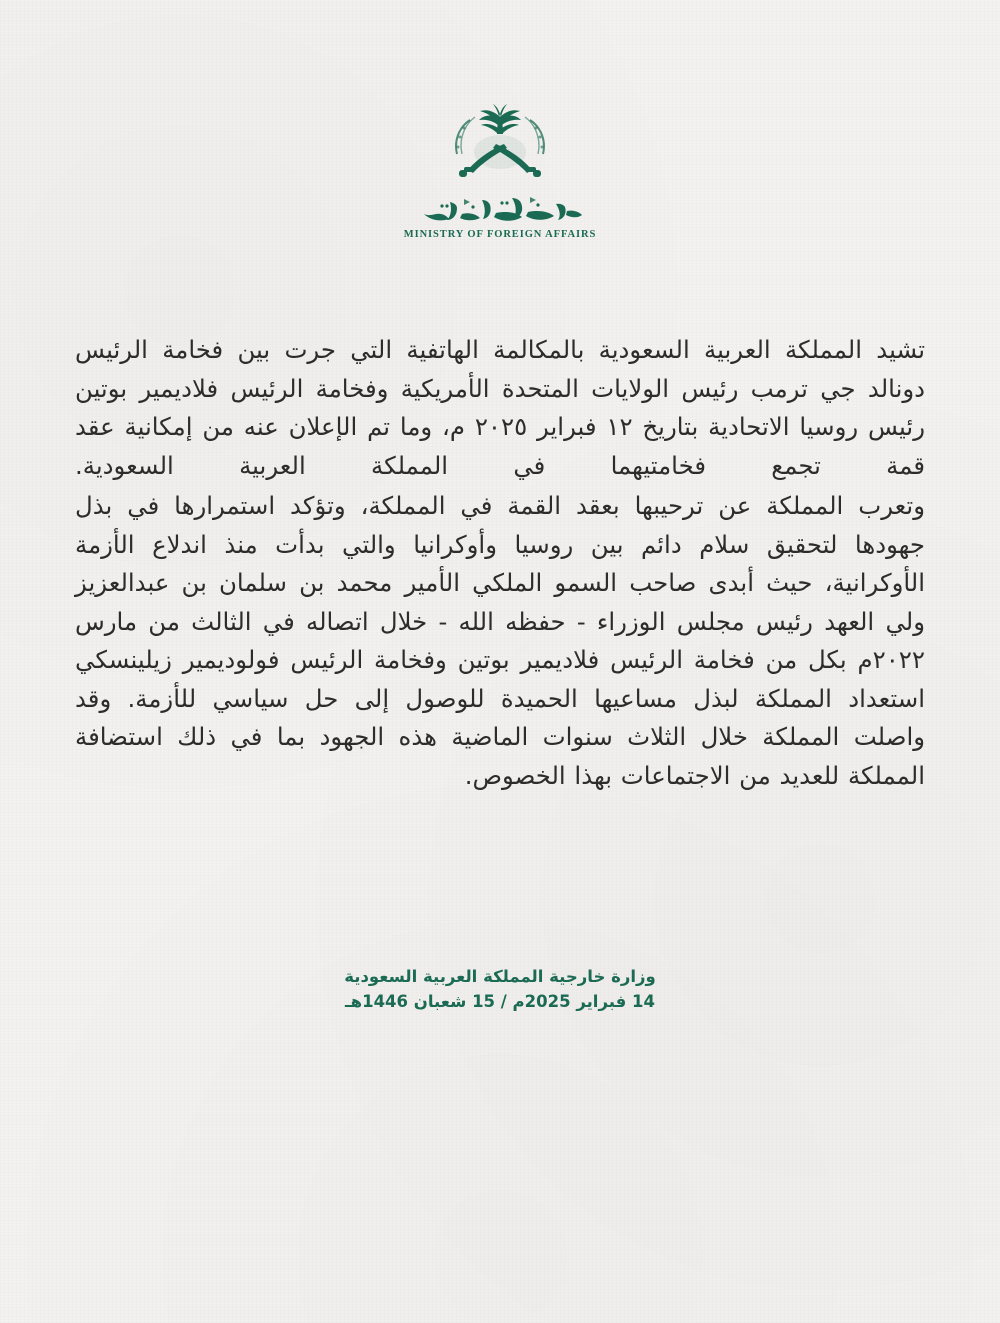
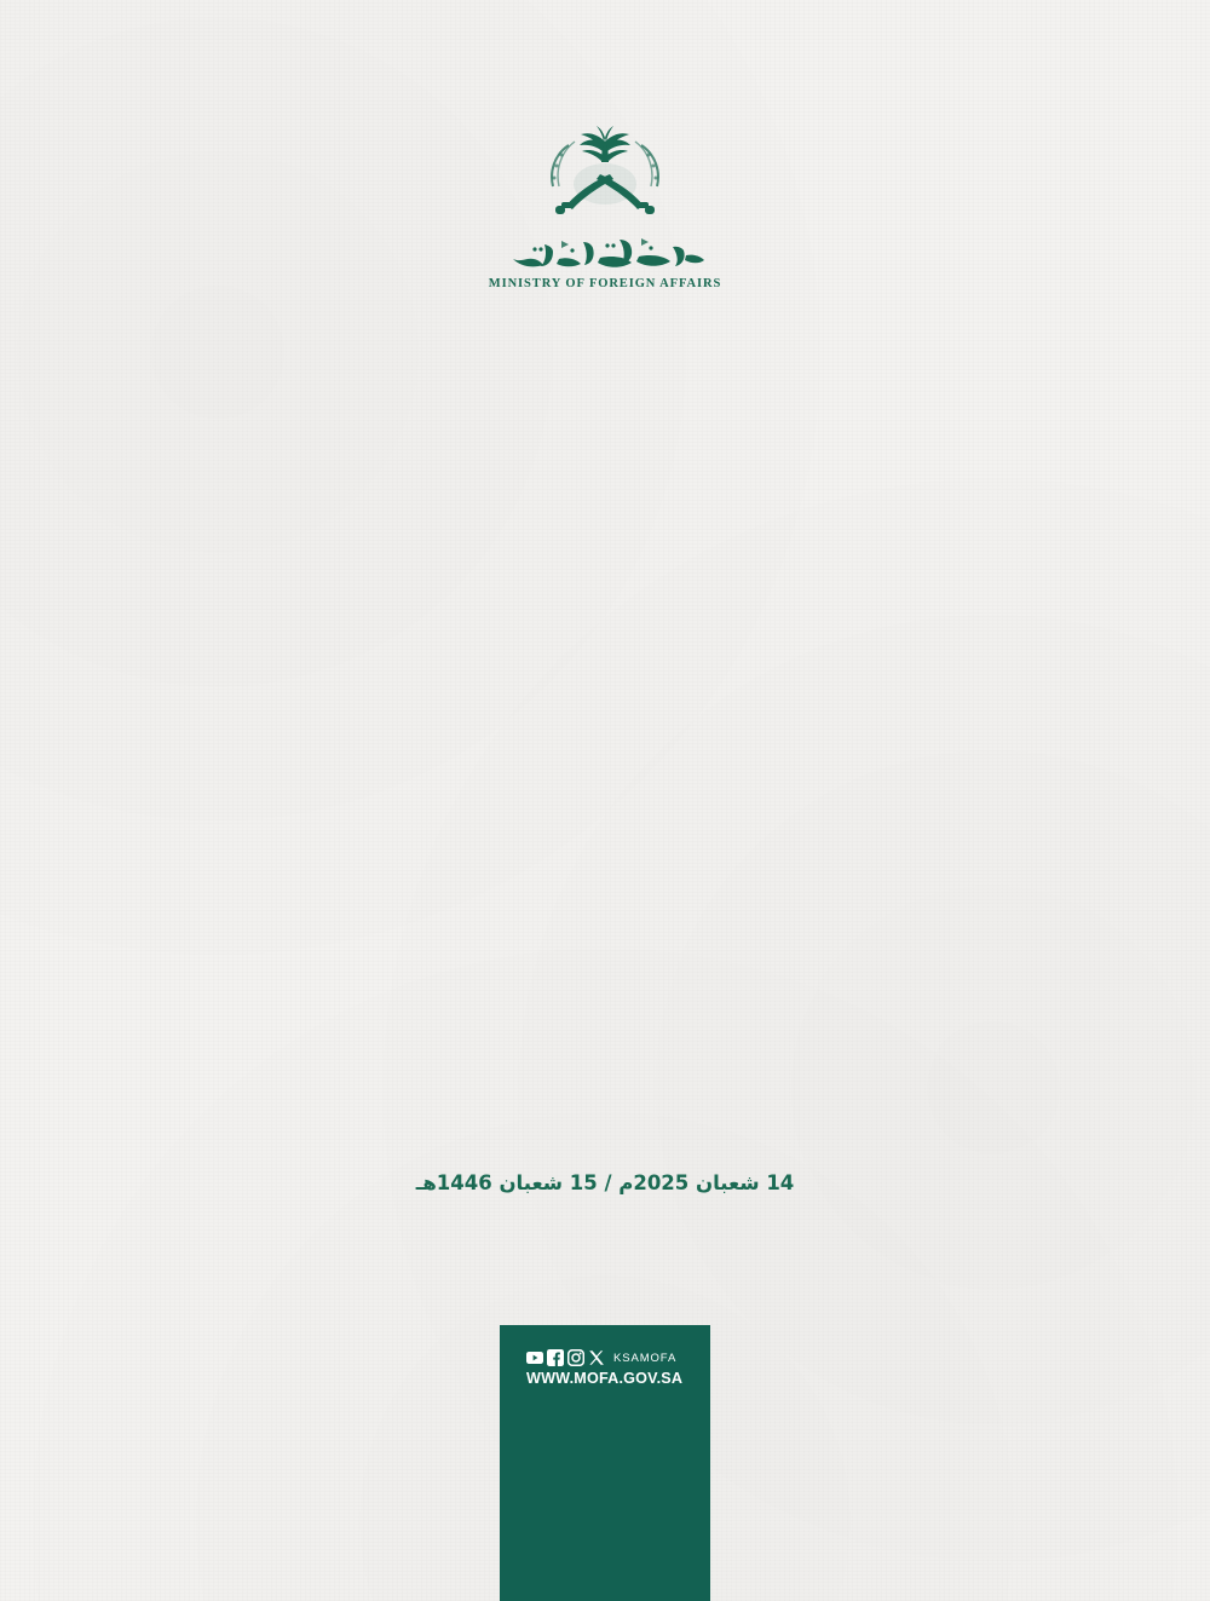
  MINISTRY OF FOREIGN AFFAIRS
- تشيد المملكة العربية السعودية بالمكالمة الهاتفية التي جرت بين فخامة الرئيس دونالد جي ترمب رئيس الولايات المتحدة الأمريكية وفخامة الرئيس فلاديمير بوتين رئيس روسيا الاتحادية بتاريخ ١٢ فبراير ٢٠٢٥ م، وما تم الإعلان عنه من إمكانية عقد قمة تجمع فخامتيهما في المملكة العربية السعودية.
- وتعرب المملكة عن ترحيبها بعقد القمة في المملكة، وتؤكد استمرارها في بذل جهودها لتحقيق سلام دائم بين روسيا وأوكرانيا والتي بدأت منذ اندلاع الأزمة الأوكرانية، حيث أبدى صاحب السمو الملكي الأمير محمد بن سلمان بن عبدالعزيز ولي العهد رئيس مجلس الوزراء - حفظه الله - خلال اتصاله في الثالث من مارس ٢٠٢٢م بكل من فخامة الرئيس فلاديمير بوتين وفخامة الرئيس فولوديمير زيلينسكي استعداد المملكة لبذل مساعيها الحميدة للوصول إلى حل سياسي للأزمة. وقد واصلت المملكة خلال الثلاث سنوات الماضية هذه الجهود بما في ذلك استضافة المملكة للعديد من الاجتماعات بهذا الخصوص.
- وزارة خارجية المملكة العربية السعودية
- 14 فبراير 2025م / 15 شعبان 1446هـ
+ 14 شعبان 2025م / 15 شعبان 1446هـ
+ KSAMOFA
+ WWW.MOFA.GOV.SA
